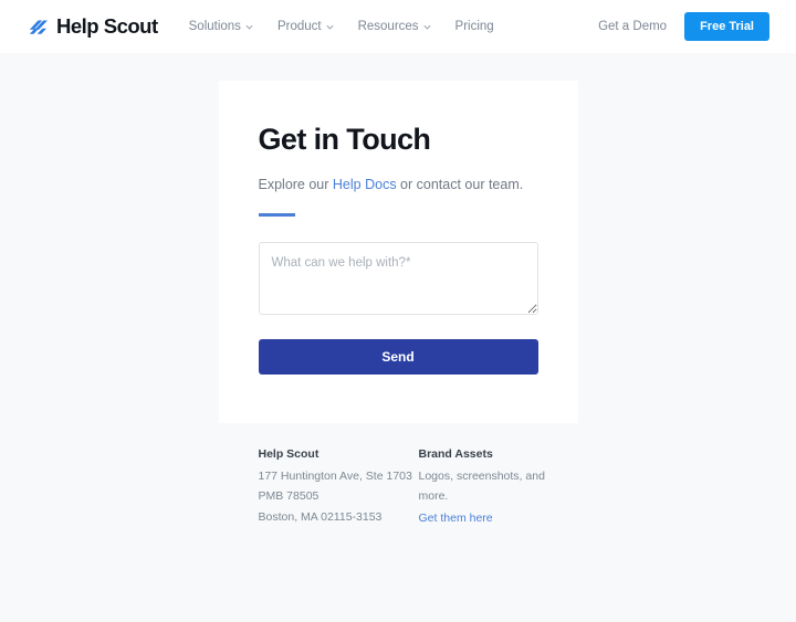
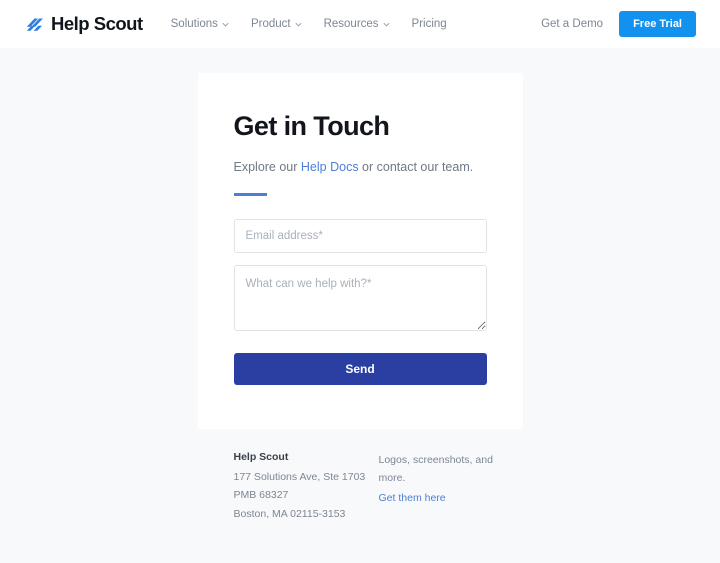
  Help Scout
  Solutions
  Product
  Resources
  Pricing
  Get a Demo
  Free Trial
  Get in Touch
  Explore our Help Docs or contact our team.
+ Email address*
  What can we help with?*
  Send
  Help Scout
- 177 Huntington Ave, Ste 1703
+ 177 Solutions Ave, Ste 1703
- PMB 78505
+ PMB 68327
  Boston, MA 02115-3153
- Brand Assets
  Logos, screenshots, and more.
  Get them here
